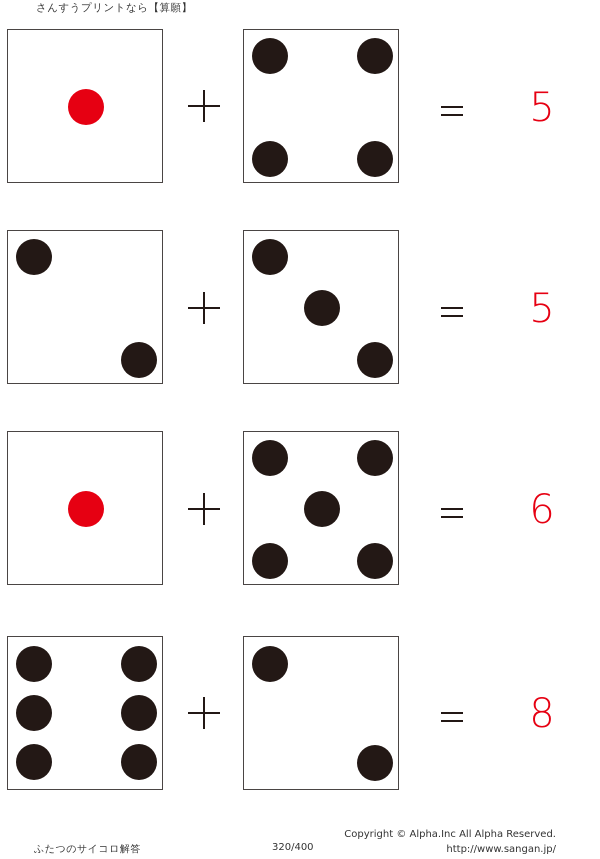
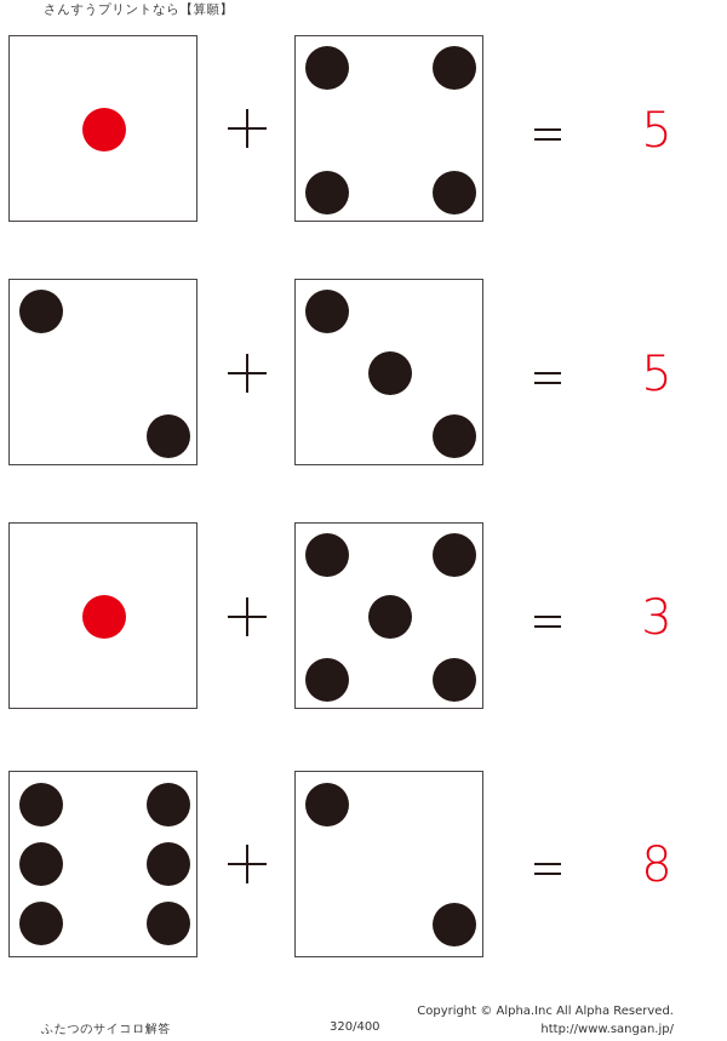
  さんすうプリントなら【算願】
  5
  5
- 6
+ 3
  8
  ふたつのサイコロ解答
  320/400
  Copyright © Alpha.Inc All Alpha Reserved.
  http://www.sangan.jp/
